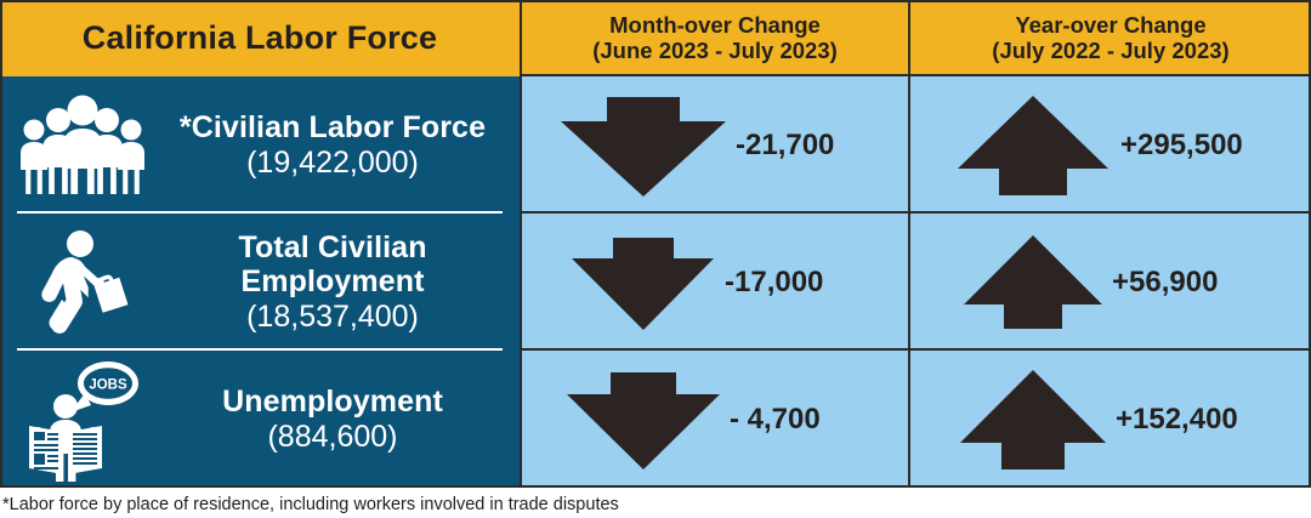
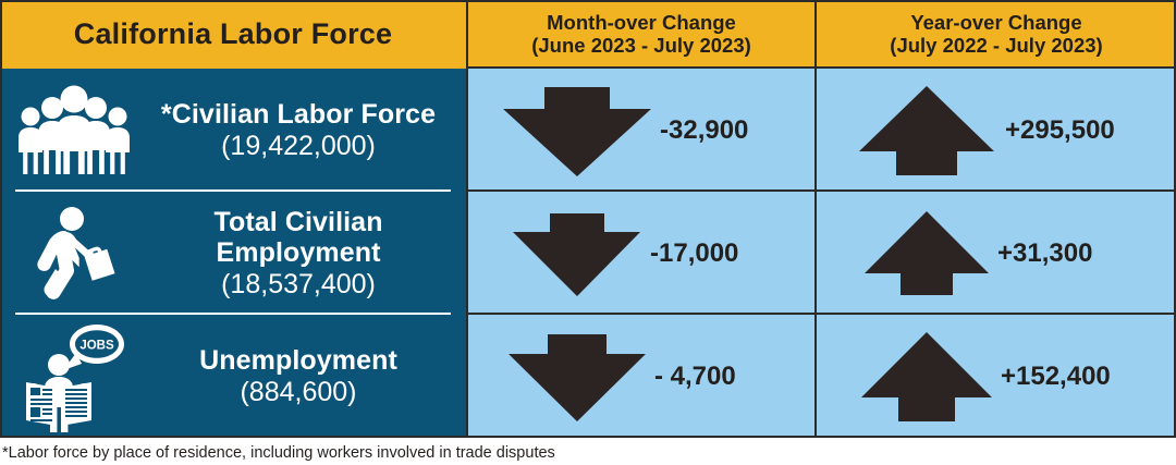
  California Labor Force
  Month-over Change
  (June 2023 - July 2023)
  Year-over Change
  (July 2022 - July 2023)
  *Civilian Labor Force
  (19,422,000)
- -21,700
+ -32,900
  +295,500
  Total Civilian Employment
  (18,537,400)
  -17,000
- +56,900
+ +31,300
  JOBS
  Unemployment
  (884,600)
  - 4,700
  +152,400
  *Labor force by place of residence, including workers involved in trade disputes
